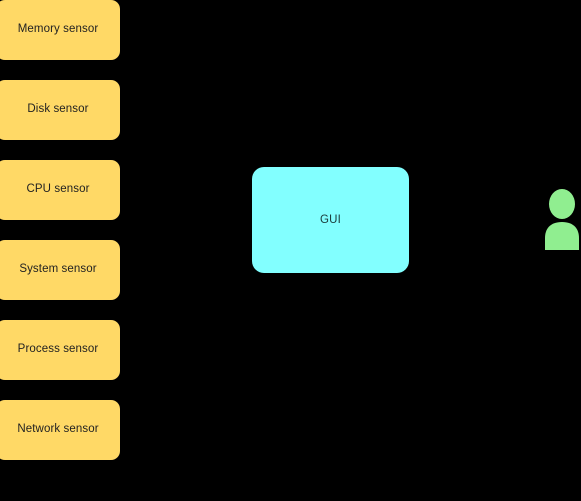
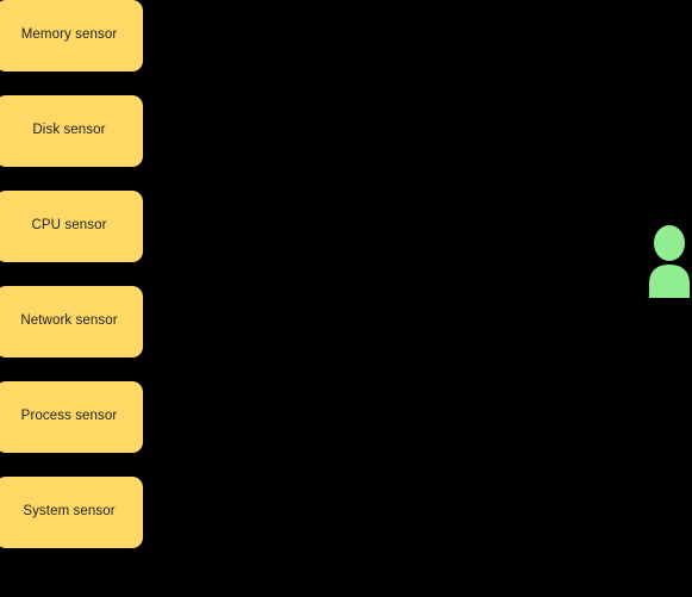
  Memory sensor
  Disk sensor
  CPU sensor
- System sensor
+ Network sensor
  Process sensor
- Network sensor
+ System sensor
- GUI
